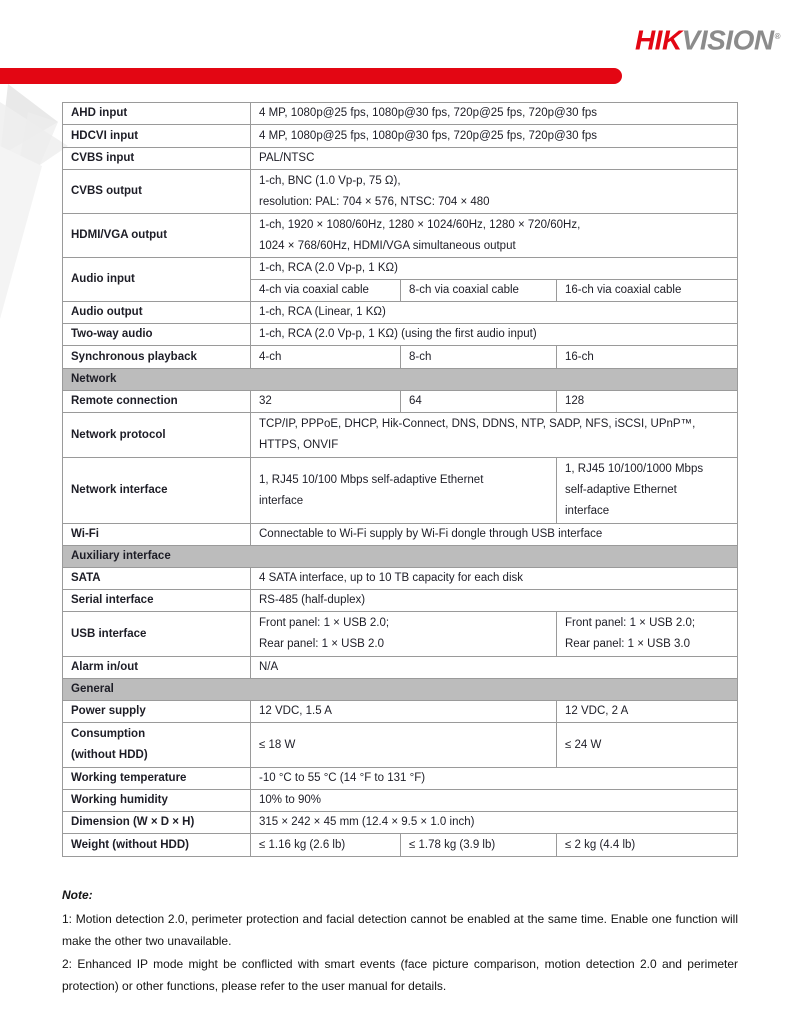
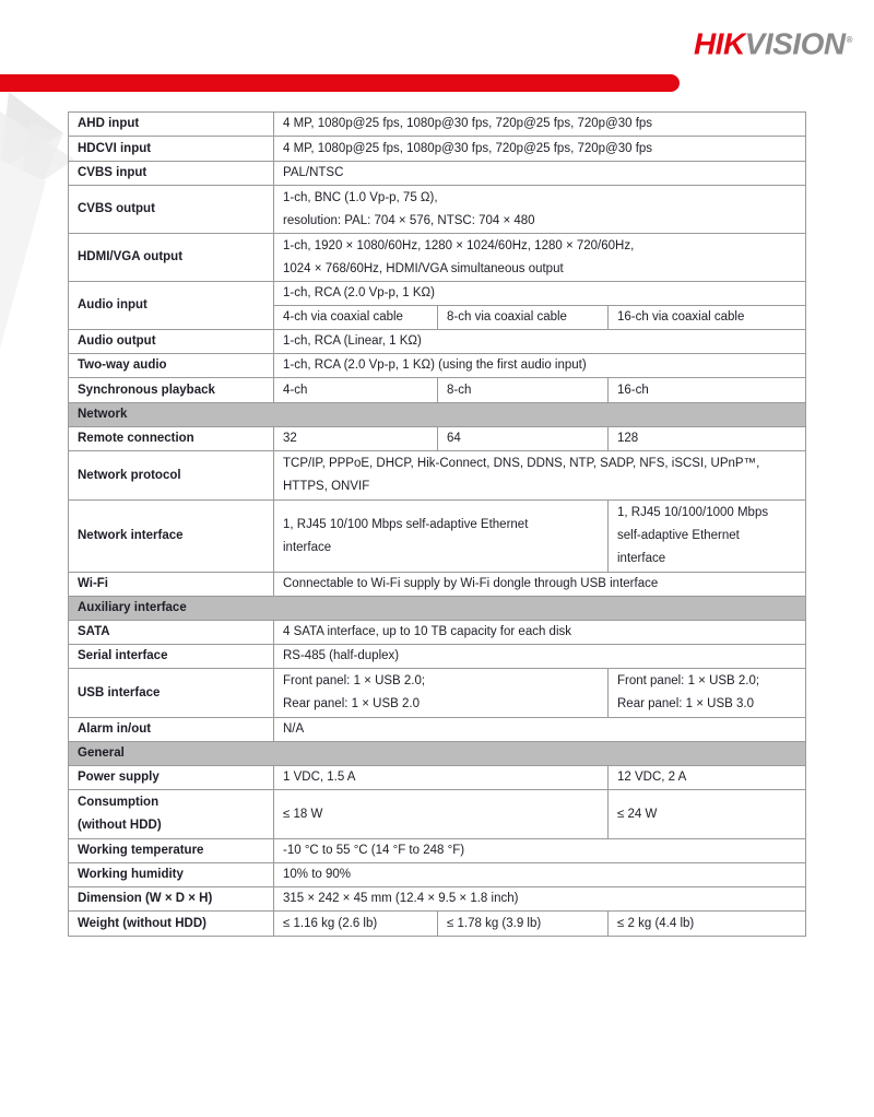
  HIKVISION®
  AHD input	4 MP, 1080p@25 fps, 1080p@30 fps, 720p@25 fps, 720p@30 fps
  HDCVI input	4 MP, 1080p@25 fps, 1080p@30 fps, 720p@25 fps, 720p@30 fps
  CVBS input	PAL/NTSC
  CVBS output	1-ch, BNC (1.0 Vp-p, 75 Ω), resolution: PAL: 704 × 576, NTSC: 704 × 480
  HDMI/VGA output	1-ch, 1920 × 1080/60Hz, 1280 × 1024/60Hz, 1280 × 720/60Hz, 1024 × 768/60Hz, HDMI/VGA simultaneous output
  Audio input	1-ch, RCA (2.0 Vp-p, 1 KΩ)
  4-ch via coaxial cable	8-ch via coaxial cable	16-ch via coaxial cable
  Audio output	1-ch, RCA (Linear, 1 KΩ)
  Two-way audio	1-ch, RCA (2.0 Vp-p, 1 KΩ) (using the first audio input)
  Synchronous playback	4-ch	8-ch	16-ch
  Network
  Remote connection	32	64	128
  Network protocol	TCP/IP, PPPoE, DHCP, Hik-Connect, DNS, DDNS, NTP, SADP, NFS, iSCSI, UPnP™, HTTPS, ONVIF
  Network interface	1, RJ45 10/100 Mbps self-adaptive Ethernet interface	1, RJ45 10/100/1000 Mbps self-adaptive Ethernet interface
  Wi-Fi	Connectable to Wi-Fi supply by Wi-Fi dongle through USB interface
  Auxiliary interface
  SATA	4 SATA interface, up to 10 TB capacity for each disk
  Serial interface	RS-485 (half-duplex)
  USB interface	Front panel: 1 × USB 2.0; Rear panel: 1 × USB 2.0	Front panel: 1 × USB 2.0; Rear panel: 1 × USB 3.0
  Alarm in/out	N/A
  General
- Power supply	12 VDC, 1.5 A	12 VDC, 2 A
+ Power supply	1 VDC, 1.5 A	12 VDC, 2 A
  Consumption (without HDD)	≤ 18 W	≤ 24 W
- Working temperature	-10 °C to 55 °C (14 °F to 131 °F)
+ Working temperature	-10 °C to 55 °C (14 °F to 248 °F)
  Working humidity	10% to 90%
- Dimension (W × D × H)	315 × 242 × 45 mm (12.4 × 9.5 × 1.0 inch)
+ Dimension (W × D × H)	315 × 242 × 45 mm (12.4 × 9.5 × 1.8 inch)
  Weight (without HDD)	≤ 1.16 kg (2.6 lb)	≤ 1.78 kg (3.9 lb)	≤ 2 kg (4.4 lb)
- Note:
- 1: Motion detection 2.0, perimeter protection and facial detection cannot be enabled at the same time. Enable one function will make the other two unavailable.
- 2: Enhanced IP mode might be conflicted with smart events (face picture comparison, motion detection 2.0 and perimeter protection) or other functions, please refer to the user manual for details.
